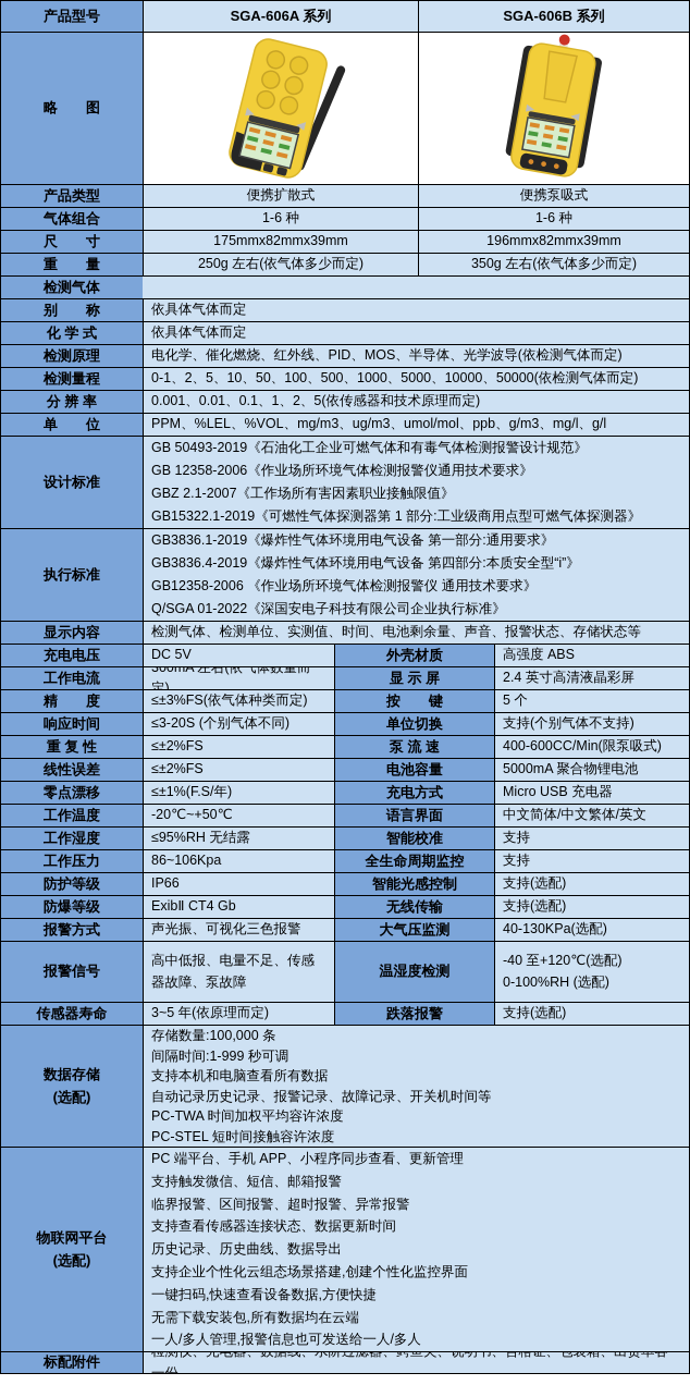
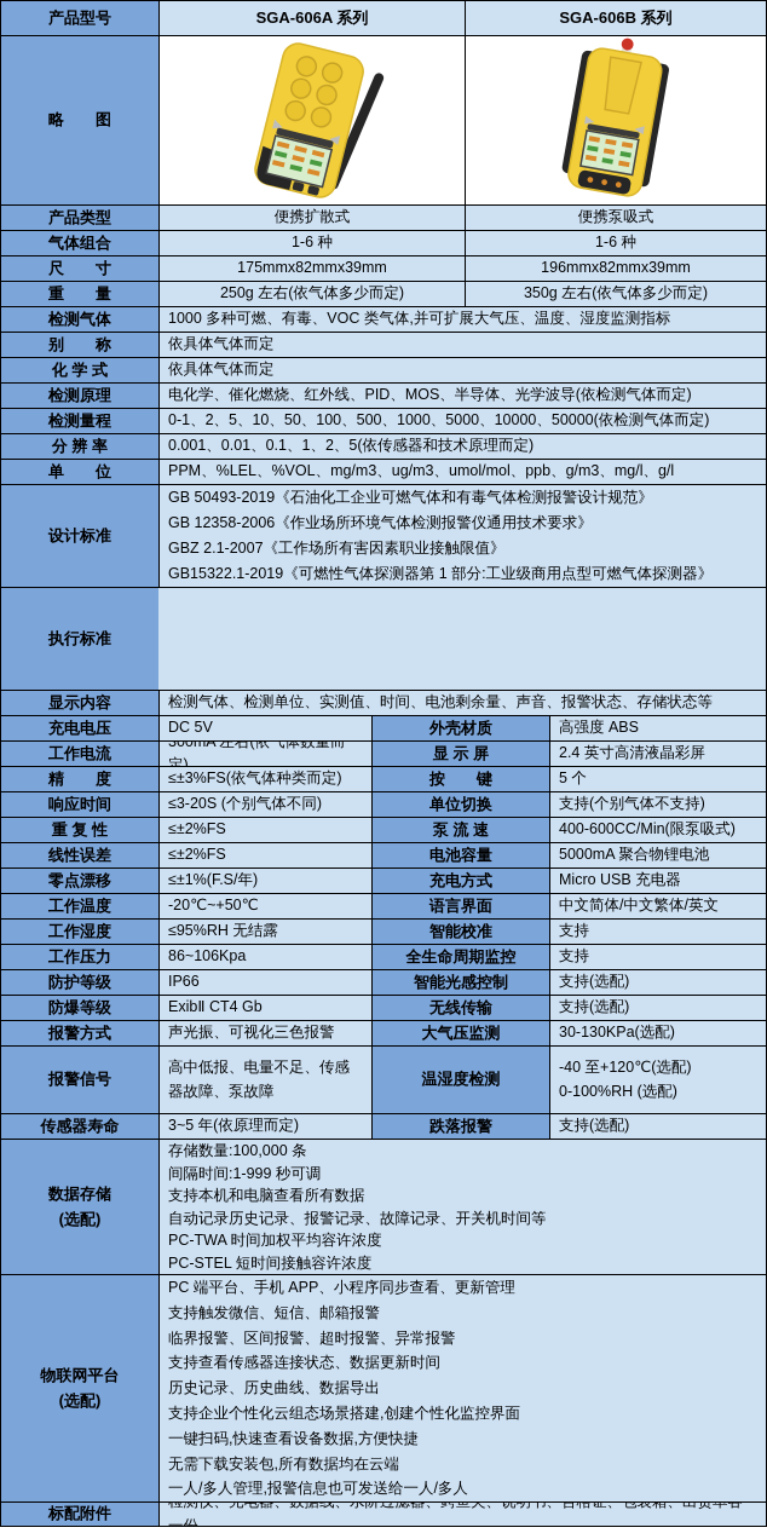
  产品型号
  SGA-606A 系列
  SGA-606B 系列
  略 图
  产品类型
  便携扩散式
  便携泵吸式
  气体组合
  1-6 种
  1-6 种
  尺 寸
  175mmx82mmx39mm
  196mmx82mmx39mm
  重 量
  250g 左右(依气体多少而定)
  350g 左右(依气体多少而定)
  检测气体
+ 1000 多种可燃、有毒、VOC 类气体,并可扩展大气压、温度、湿度监测指标
  别 称
  依具体气体而定
  化 学 式
  依具体气体而定
  检测原理
  电化学、催化燃烧、红外线、PID、MOS、半导体、光学波导(依检测气体而定)
  检测量程
  0-1、2、5、10、50、100、500、1000、5000、10000、50000(依检测气体而定)
  分 辨 率
  0.001、0.01、0.1、1、2、5(依传感器和技术原理而定)
  单 位
  PPM、%LEL、%VOL、mg/m3、ug/m3、umol/mol、ppb、g/m3、mg/l、g/l
  设计标准
  GB 50493-2019《石油化工企业可燃气体和有毒气体检测报警设计规范》
  GB 12358-2006《作业场所环境气体检测报警仪通用技术要求》
  GBZ 2.1-2007《工作场所有害因素职业接触限值》
  GB15322.1-2019《可燃性气体探测器第 1 部分:工业级商用点型可燃气体探测器》
  执行标准
- GB3836.1-2019《爆炸性气体环境用电气设备 第一部分:通用要求》
- GB3836.4-2019《爆炸性气体环境用电气设备 第四部分:本质安全型“i”》
- GB12358-2006 《作业场所环境气体检测报警仪 通用技术要求》
- Q/SGA 01-2022《深国安电子科技有限公司企业执行标准》
  显示内容
  检测气体、检测单位、实测值、时间、电池剩余量、声音、报警状态、存储状态等
  充电电压
  DC 5V
  外壳材质
  高强度 ABS
  工作电流
  300mA 左右(依气体数量而定)
  显 示 屏
  2.4 英寸高清液晶彩屏
  精 度
  ≤±3%FS(依气体种类而定)
  按 键
  5 个
  响应时间
  ≤3-20S (个别气体不同)
  单位切换
  支持(个别气体不支持)
  重 复 性
  ≤±2%FS
  泵 流 速
  400-600CC/Min(限泵吸式)
  线性误差
  ≤±2%FS
  电池容量
  5000mA 聚合物锂电池
  零点漂移
  ≤±1%(F.S/年)
  充电方式
  Micro USB 充电器
  工作温度
  -20℃~+50℃
  语言界面
  中文简体/中文繁体/英文
  工作湿度
  ≤95%RH 无结露
  智能校准
  支持
  工作压力
  86~106Kpa
  全生命周期监控
  支持
  防护等级
  IP66
  智能光感控制
  支持(选配)
  防爆等级
  ExibⅡ CT4 Gb
  无线传输
  支持(选配)
  报警方式
  声光振、可视化三色报警
  大气压监测
- 40-130KPa(选配)
+ 30-130KPa(选配)
  报警信号
  高中低报、电量不足、传感器故障、泵故障
  温湿度检测
  -40 至+120℃(选配)
  0-100%RH (选配)
  传感器寿命
  3~5 年(依原理而定)
  跌落报警
  支持(选配)
  数据存储
  (选配)
  存储数量:100,000 条
  间隔时间:1-999 秒可调
  支持本机和电脑查看所有数据
  自动记录历史记录、报警记录、故障记录、开关机时间等
  PC-TWA 时间加权平均容许浓度
  PC-STEL 短时间接触容许浓度
  物联网平台
  (选配)
  PC 端平台、手机 APP、小程序同步查看、更新管理
  支持触发微信、短信、邮箱报警
  临界报警、区间报警、超时报警、异常报警
  支持查看传感器连接状态、数据更新时间
  历史记录、历史曲线、数据导出
  支持企业个性化云组态场景搭建,创建个性化监控界面
  一键扫码,快速查看设备数据,方便快捷
  无需下载安装包,所有数据均在云端
  一人/多人管理,报警信息也可发送给一人/多人
  标配附件
  检测仪、充电器、数据线、水阱过滤器、鳄鱼夹、说明书、合格证、包装箱、出货单各一份
